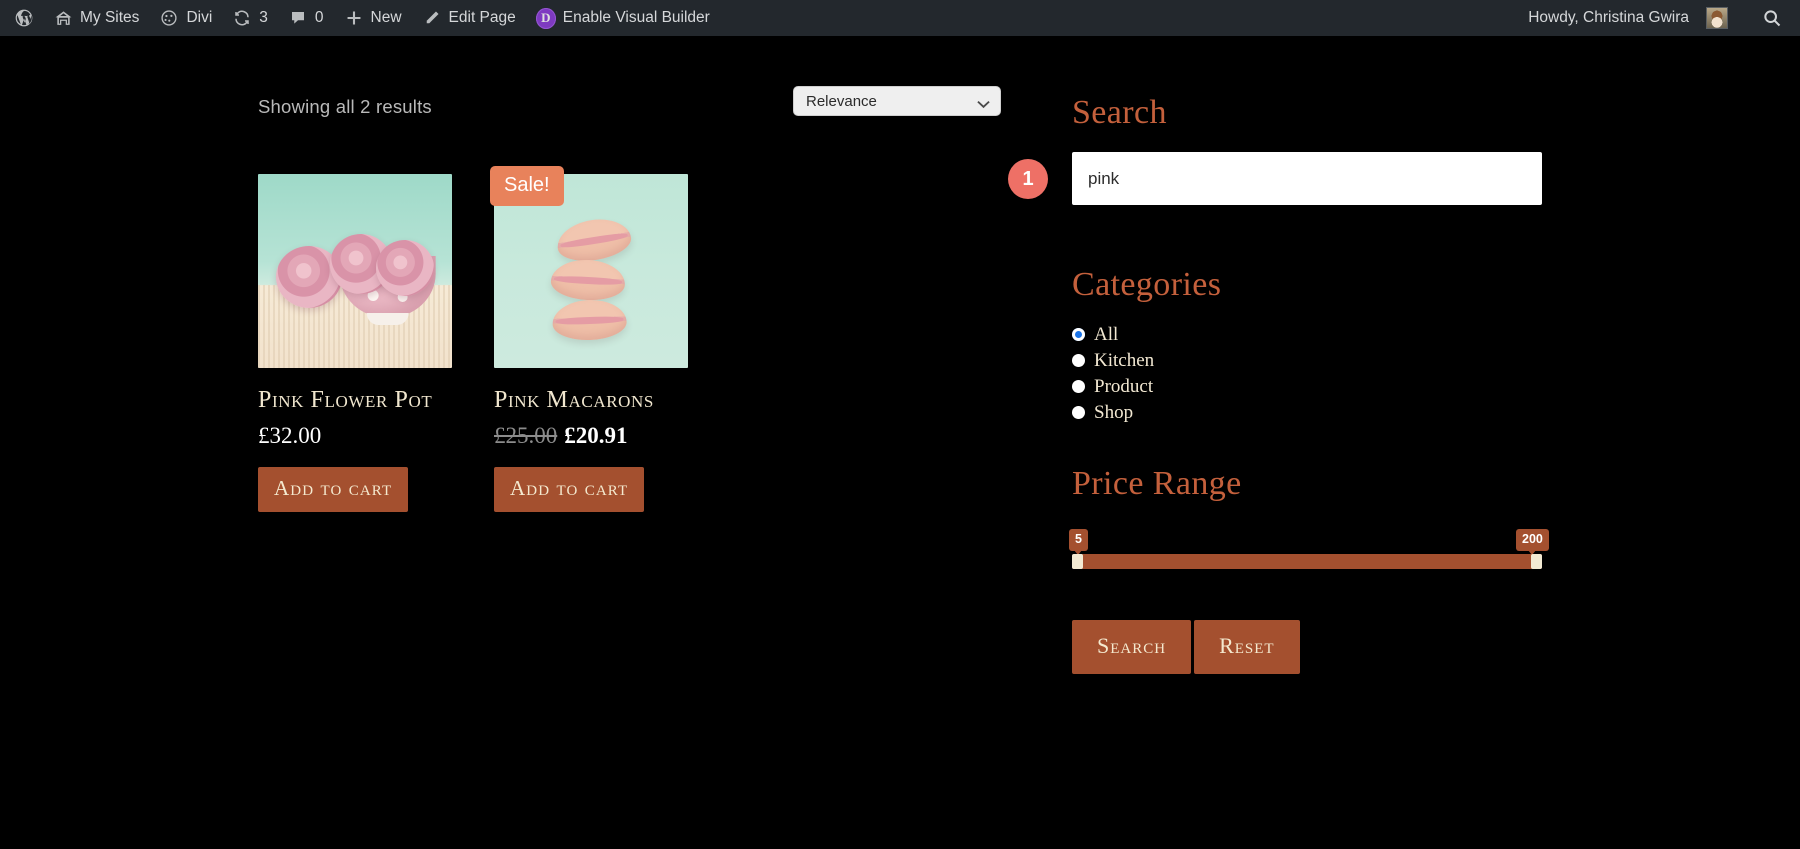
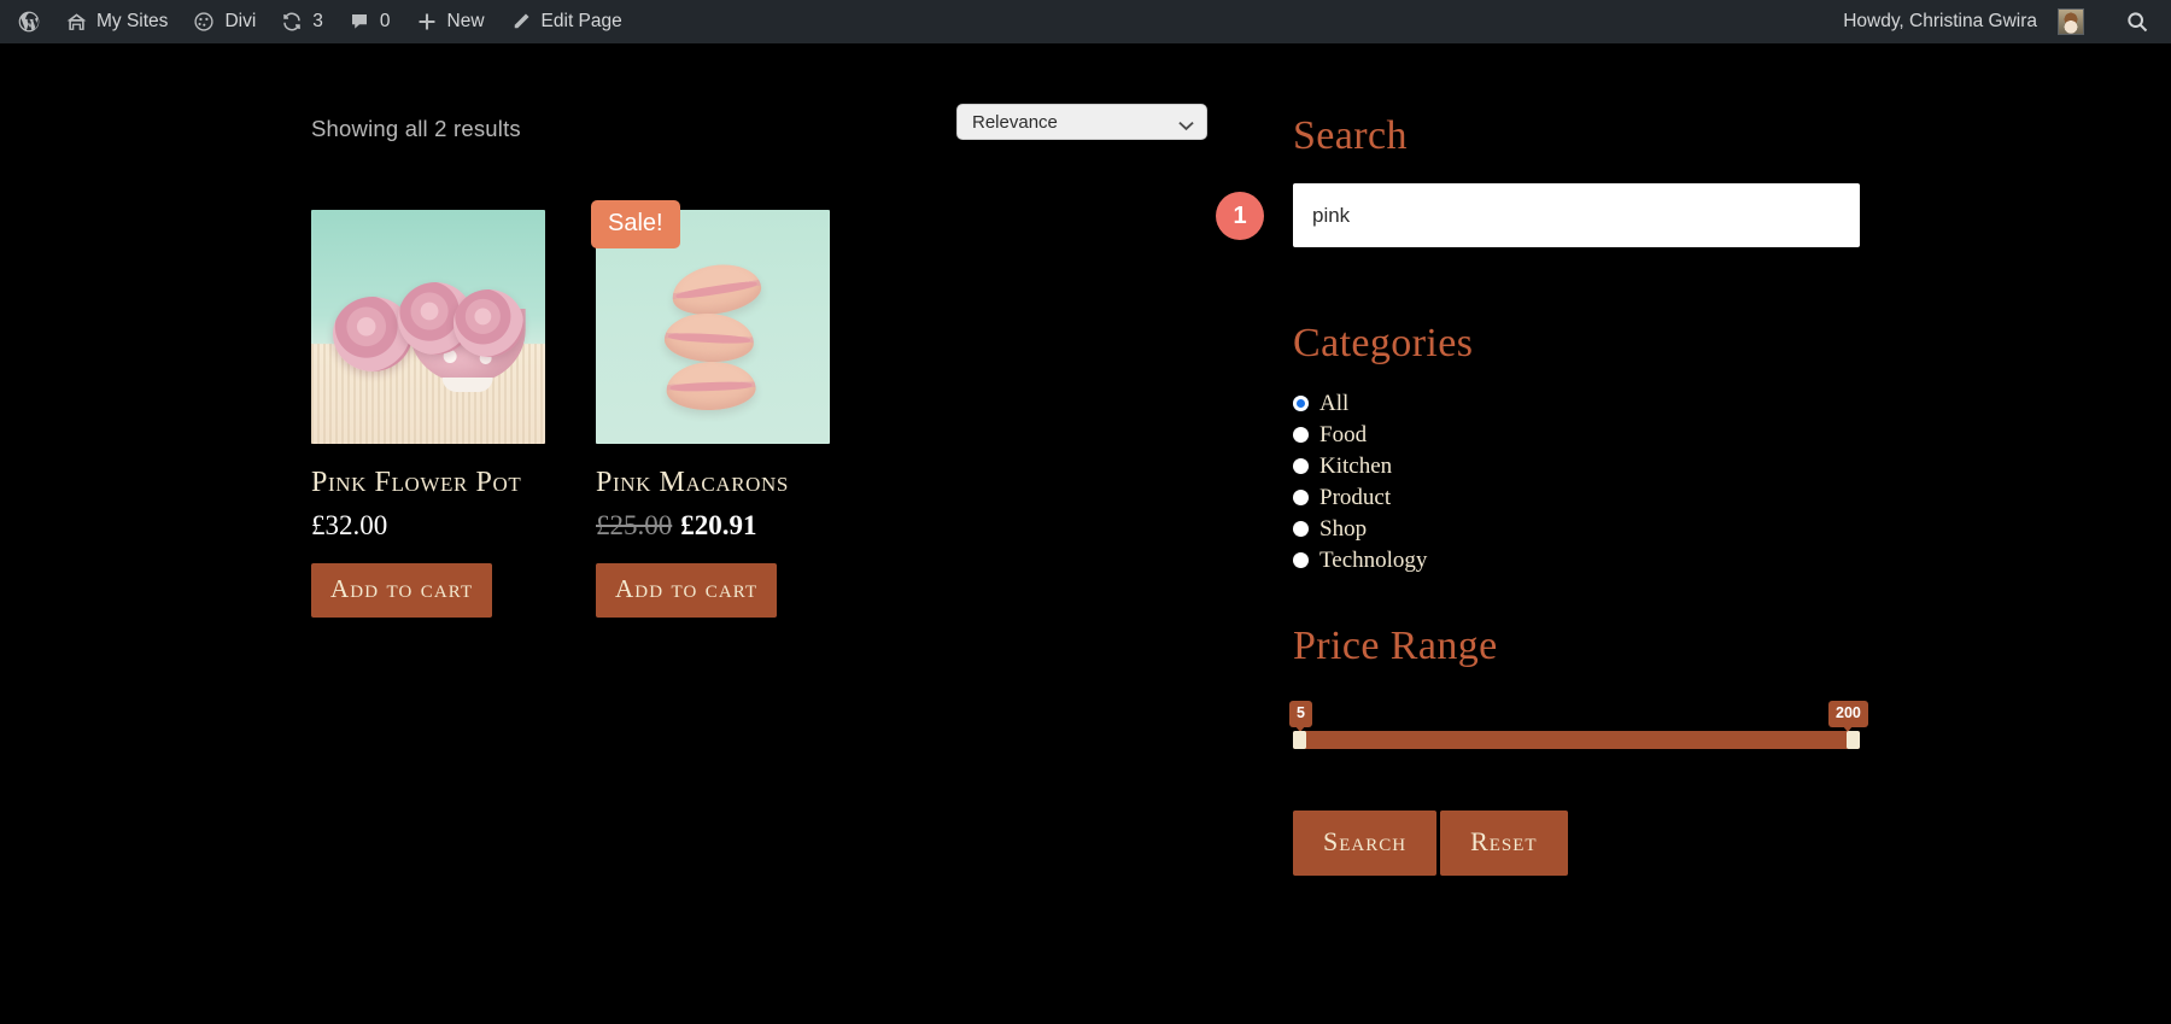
  My Sites
  Divi
  3
  0
  New
  Edit Page
- D
- Enable Visual Builder
  Howdy, Christina Gwira
  Showing all 2 results
  Relevance
  Pink Flower Pot
  £32.00
  Add to cart
  Sale!
  Pink Macarons
  £25.00 £20.91
  Add to cart
  Search
  1
  pink
  Categories
  All
+ Food
  Kitchen
  Product
  Shop
+ Technology
  Price Range
  5
  200
  Search
  Reset
